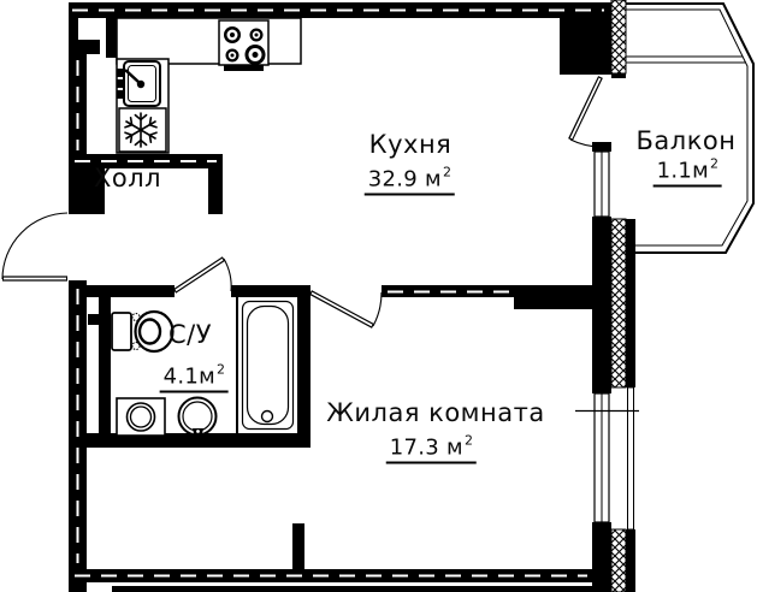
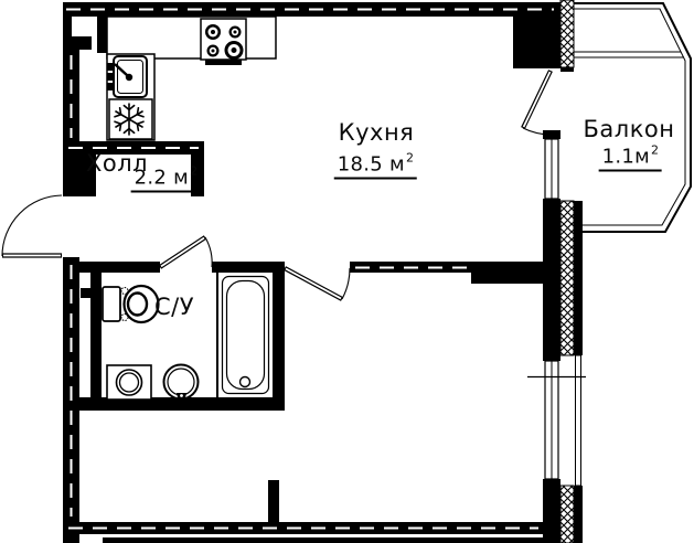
  Кухня
- 32.9 м2
+ 18.5 м2
  Балкон
  1.1м2
  Холл
+ 2.2 м2
  С/У
- 4.1м2
- Жилая комната
- 17.3 м2
